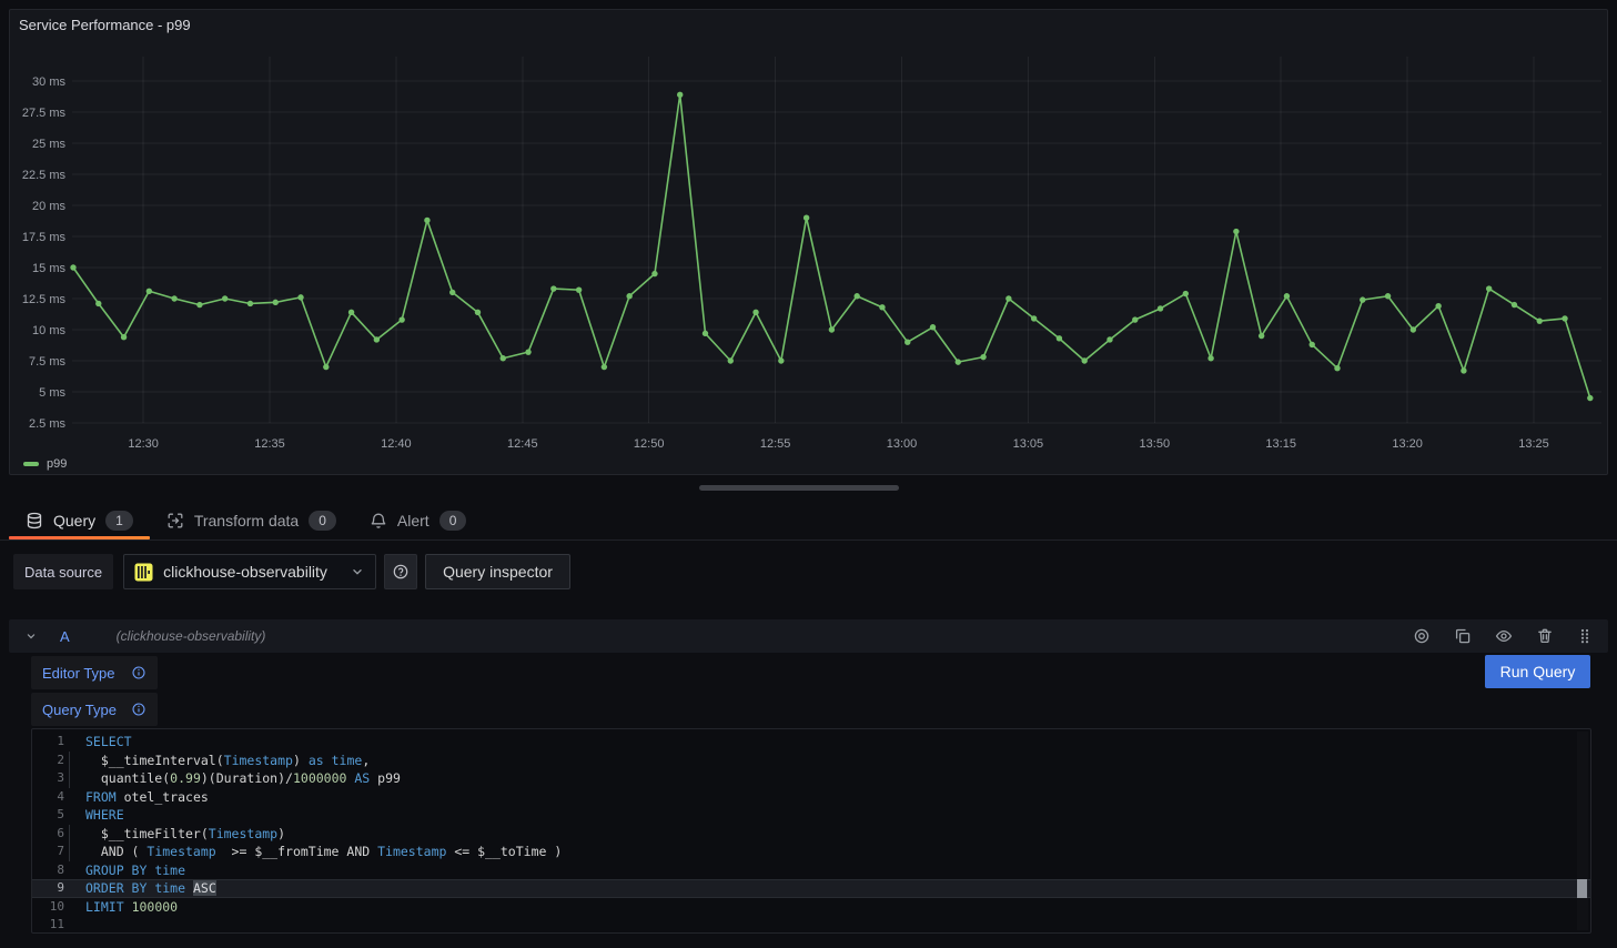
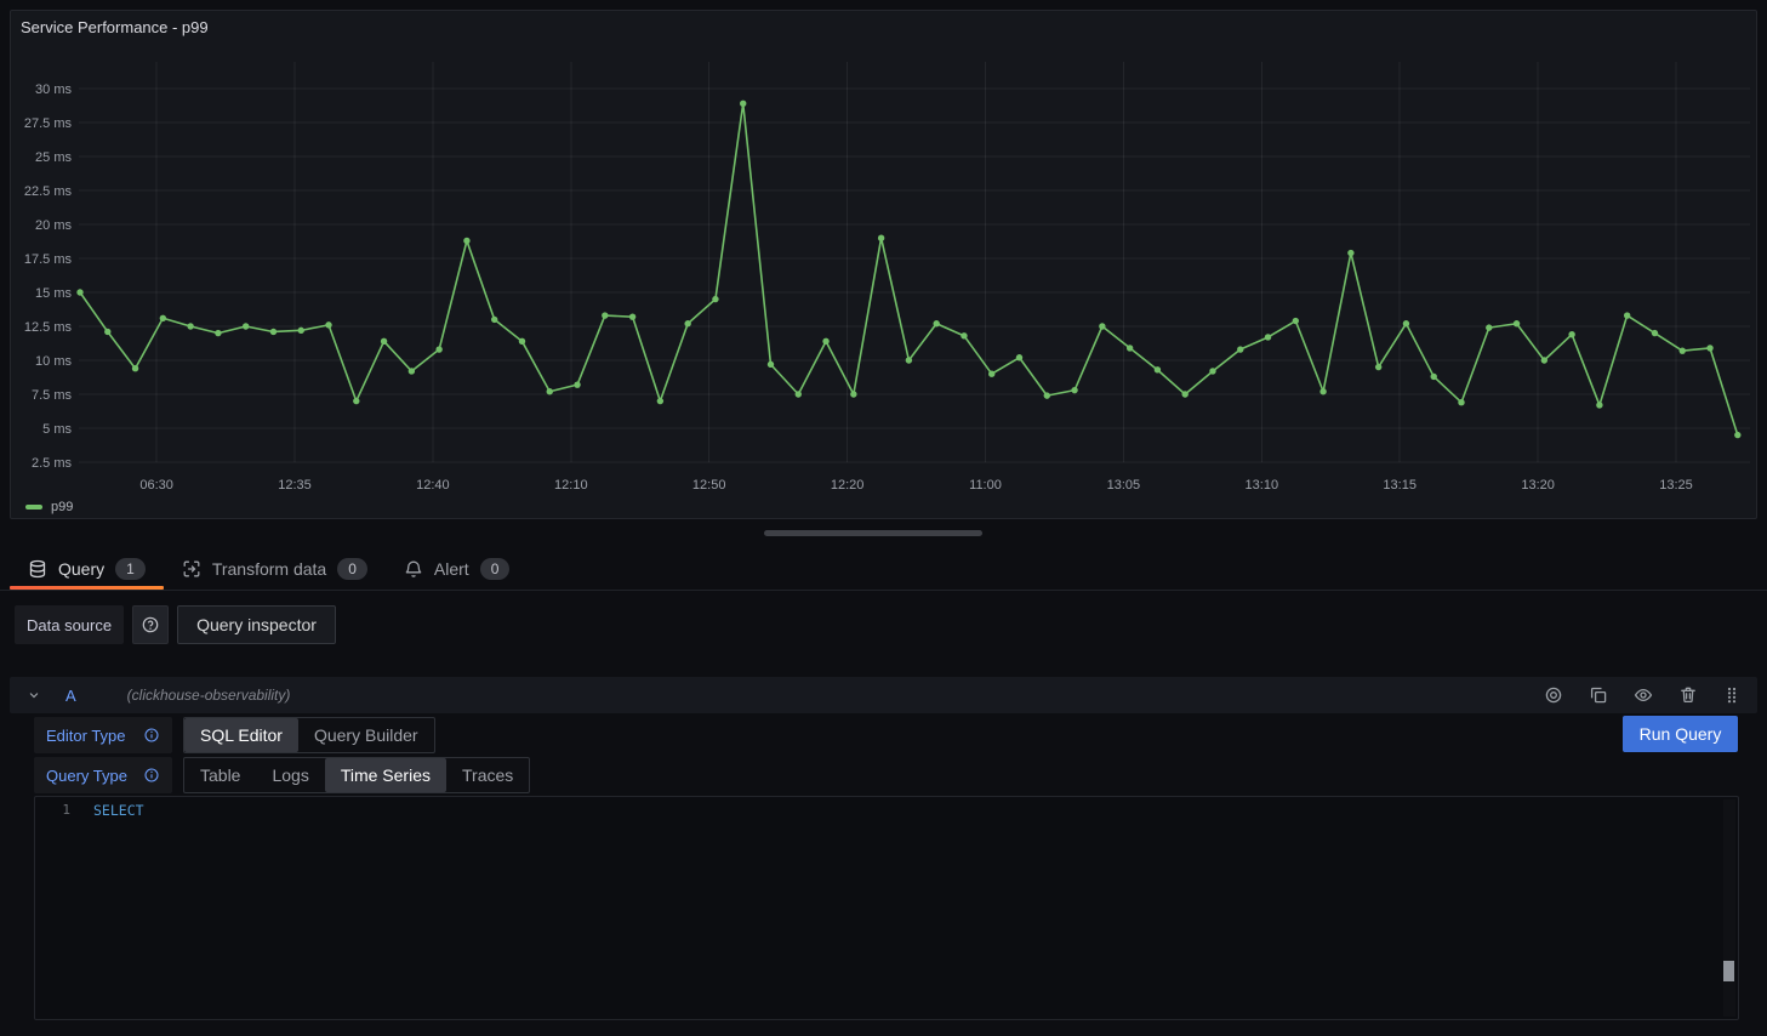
  Service Performance - p99
  2.5 ms
  5 ms
  7.5 ms
  10 ms
  12.5 ms
  15 ms
  17.5 ms
  20 ms
  22.5 ms
  25 ms
  27.5 ms
  30 ms
- 12:30
+ 06:30
  12:35
  12:40
- 12:45
+ 12:10
  12:50
- 12:55
+ 12:20
- 13:00
+ 11:00
  13:05
- 13:50
+ 13:10
  13:15
  13:20
  13:25
  p99
  Query
  1
  Transform data
  0
  Alert
  0
  Data source
- clickhouse-observability
  Query inspector
  A
  (clickhouse-observability)
  Editor Type
+ SQL Editor
+ Query Builder
  Run Query
  Query Type
+ Table
+ Logs
+ Time Series
+ Traces
  1
  SELECT
- 2
- $__timeInterval(Timestamp) as time,
- 3
- quantile(0.99)(Duration)/1000000 AS p99
- 4
- FROM otel_traces
- 5
- WHERE
- 6
- $__timeFilter(Timestamp)
- 7
- AND ( Timestamp >= $__fromTime AND Timestamp <= $__toTime )
- 8
- GROUP BY time
- 9
- ORDER BY time ASC
- 10
- LIMIT 100000
- 11
